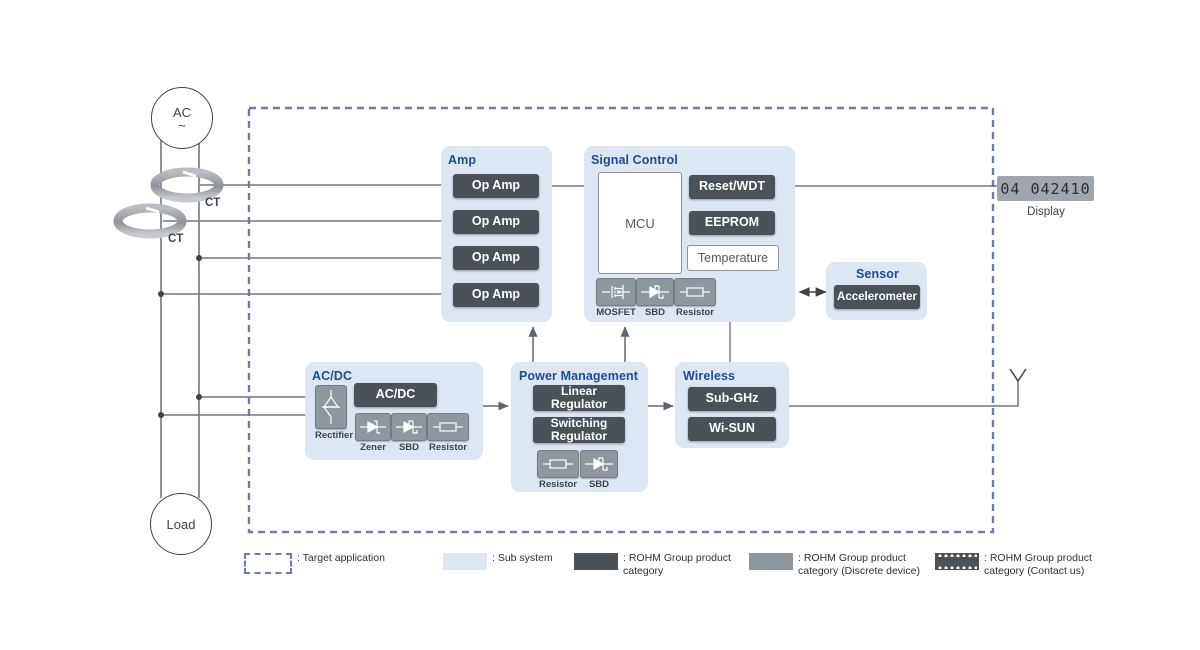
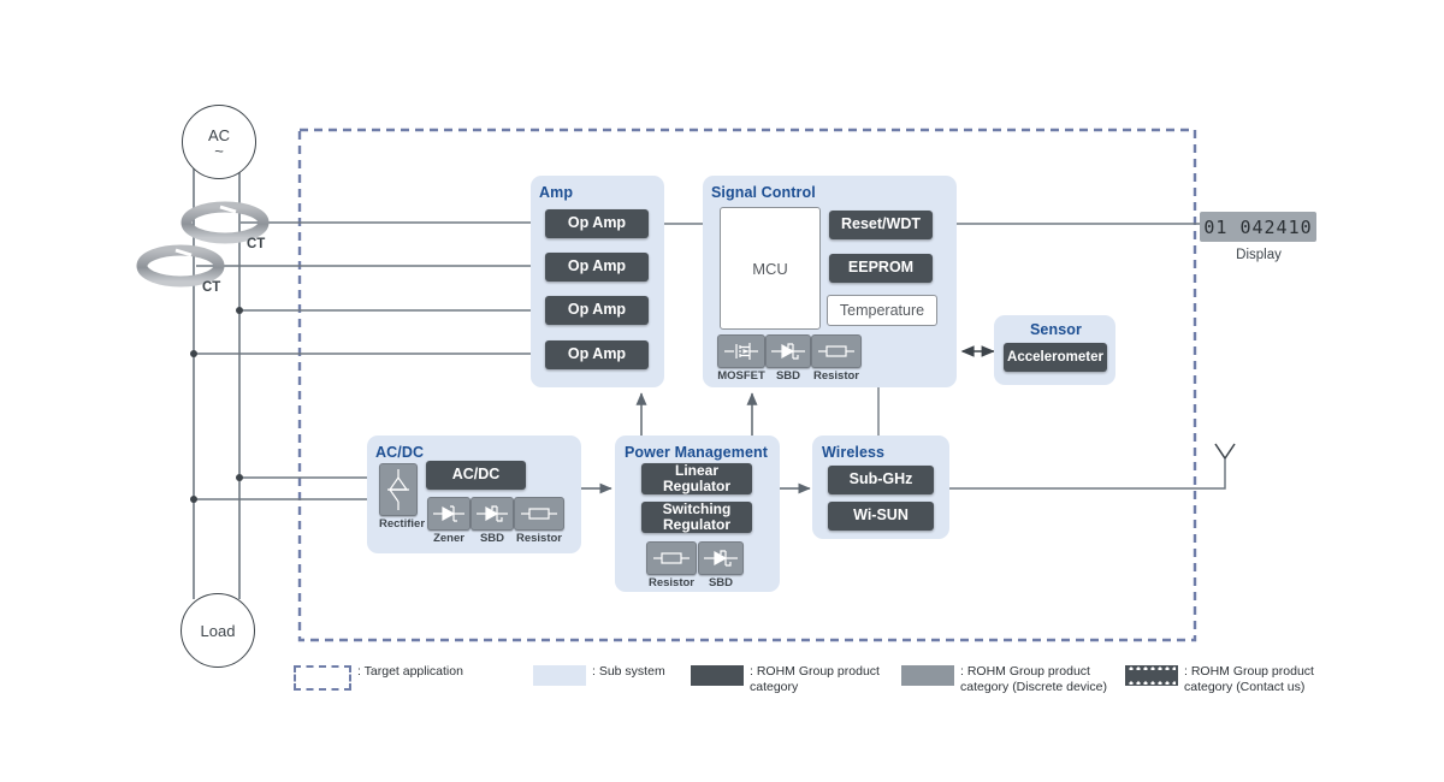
  AC
  ~
  CT
  CT
  Load
  Amp
  Op Amp
  Op Amp
  Op Amp
  Op Amp
  Signal Control
  MCU
  Reset/WDT
  EEPROM
  Temperature
  MOSFET
  SBD
  Resistor
  Sensor
  Accelerometer
- 04 042410
+ 01 042410
  Display
  AC/DC
  Rectifier
  AC/DC
  Zener
  SBD
  Resistor
  Power Management
  Linear Regulator
  Switching Regulator
  Resistor
  SBD
  Wireless
  Sub-GHz
  Wi-SUN
  : Target application
  : Sub system
  : ROHM Group product
  category
  : ROHM Group product
  category (Discrete device)
  : ROHM Group product
  category (Contact us)
